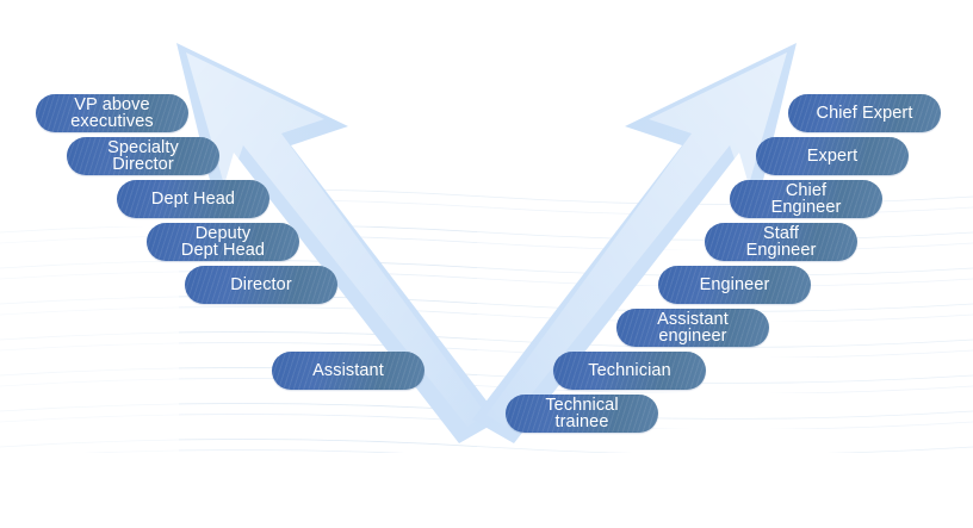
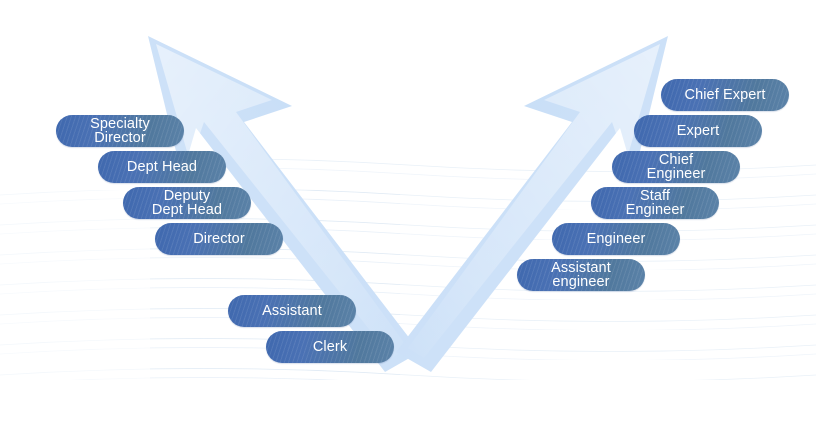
- VP above
- executives
  Specialty
  Director
  Dept Head
  Deputy
  Dept Head
  Director
  Assistant
+ Clerk
  Chief Expert
  Expert
  Chief
  Engineer
  Staff
  Engineer
  Engineer
  Assistant
  engineer
- Technician
- Technical
- trainee
